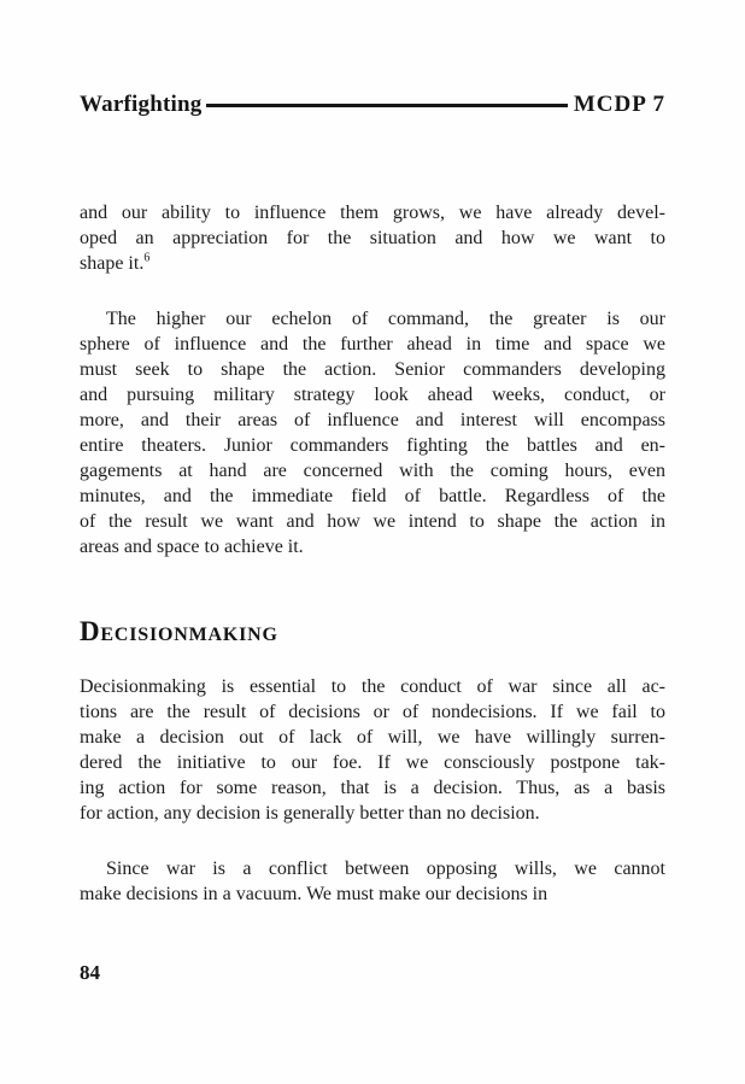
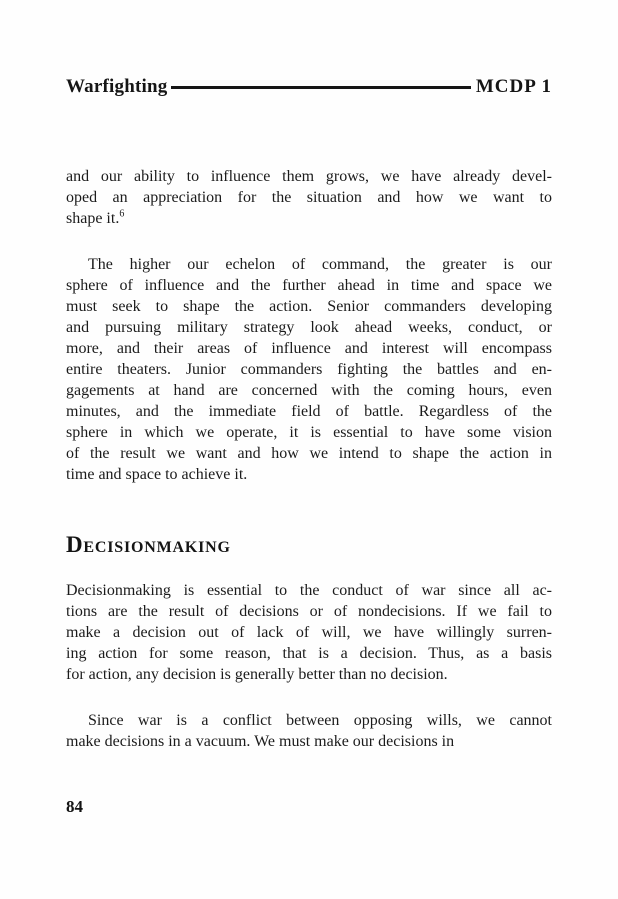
  Warfighting
- MCDP 7
+ MCDP 1
  and our ability to influence them grows, we have already devel-
  oped an appreciation for the situation and how we want to
  shape it.6
  The higher our echelon of command, the greater is our
  sphere of influence and the further ahead in time and space we
  must seek to shape the action. Senior commanders developing
  and pursuing military strategy look ahead weeks, conduct, or
  more, and their areas of influence and interest will encompass
  entire theaters. Junior commanders fighting the battles and en-
  gagements at hand are concerned with the coming hours, even
  minutes, and the immediate field of battle. Regardless of the
+ sphere in which we operate, it is essential to have some vision
  of the result we want and how we intend to shape the action in
- areas and space to achieve it.
+ time and space to achieve it.
  Decisionmaking
  Decisionmaking is essential to the conduct of war since all ac-
  tions are the result of decisions or of nondecisions. If we fail to
  make a decision out of lack of will, we have willingly surren-
- dered the initiative to our foe. If we consciously postpone tak-
  ing action for some reason, that is a decision. Thus, as a basis
  for action, any decision is generally better than no decision.
  Since war is a conflict between opposing wills, we cannot
  make decisions in a vacuum. We must make our decisions in
  84
